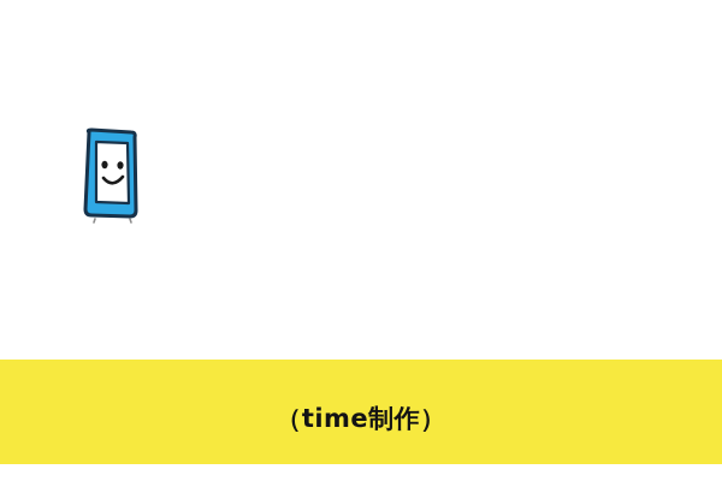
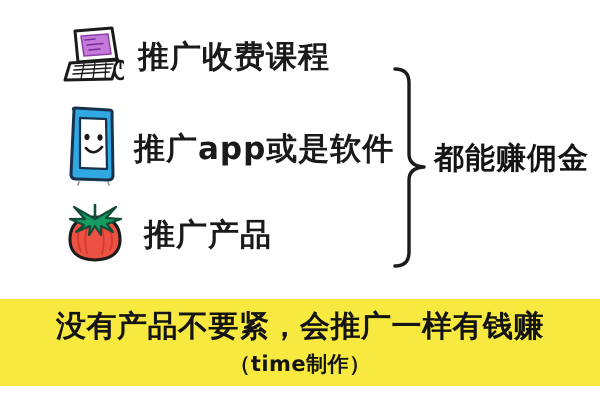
+ 推广收费课程
+ 推广app或是软件
+ 推广产品
+ 都能赚佣金
+ 没有产品不要紧，会推广一样有钱赚
  （time制作）
